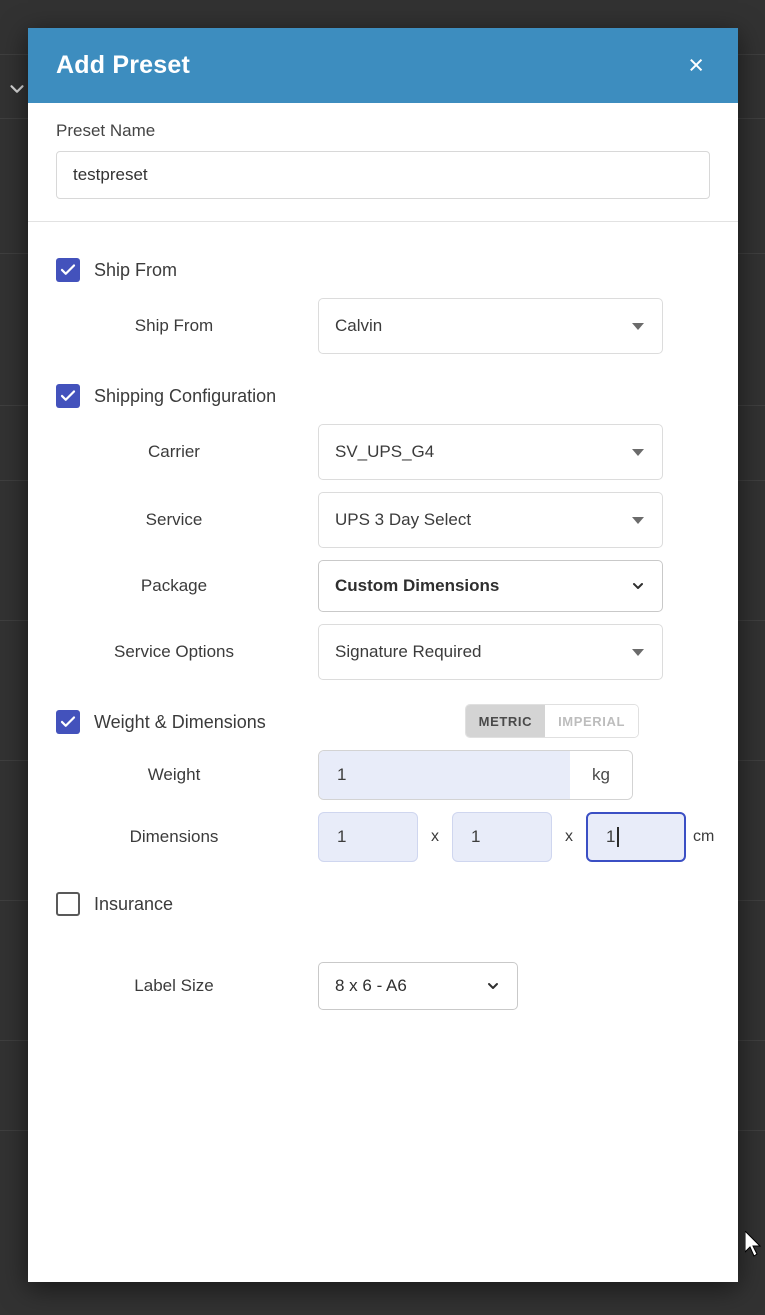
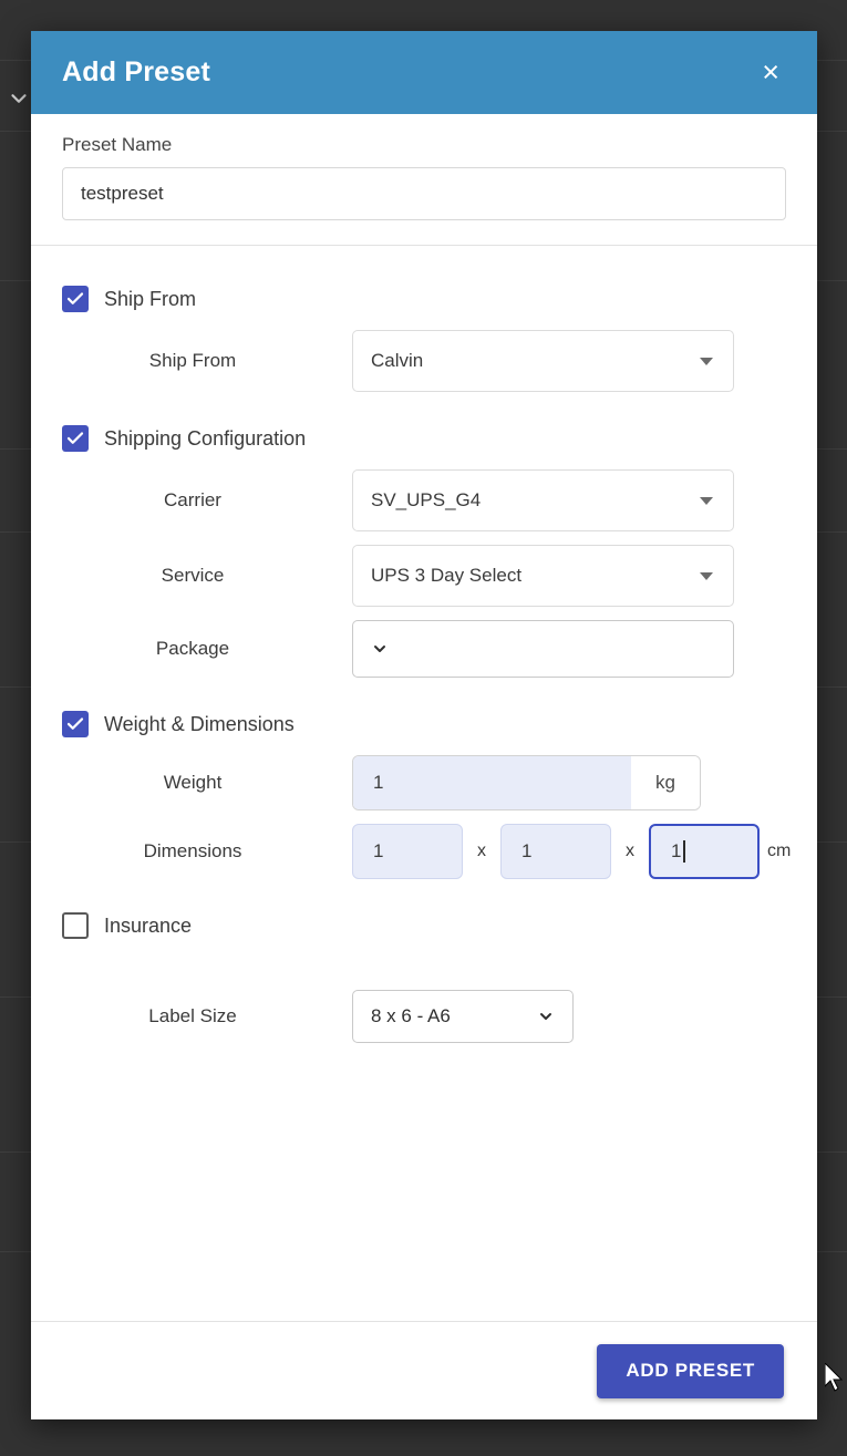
  Add Preset
  ×
  Preset Name
  testpreset
  Ship From
  Ship From
  Calvin
  Shipping Configuration
  Carrier
  SV_UPS_G4
  Service
  UPS 3 Day Select
  Package
- Custom Dimensions
- Service Options
- Signature Required
  Weight & Dimensions
- METRIC
- IMPERIAL
  Weight
  1
  kg
  Dimensions
  1
  x
  1
  x
  1
  cm
  Insurance
  Label Size
  8 x 6 - A6
+ ADD PRESET
